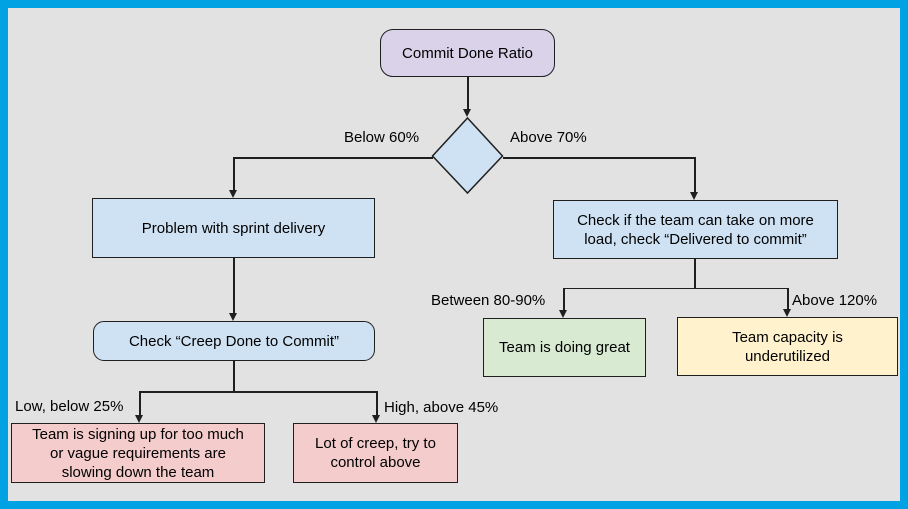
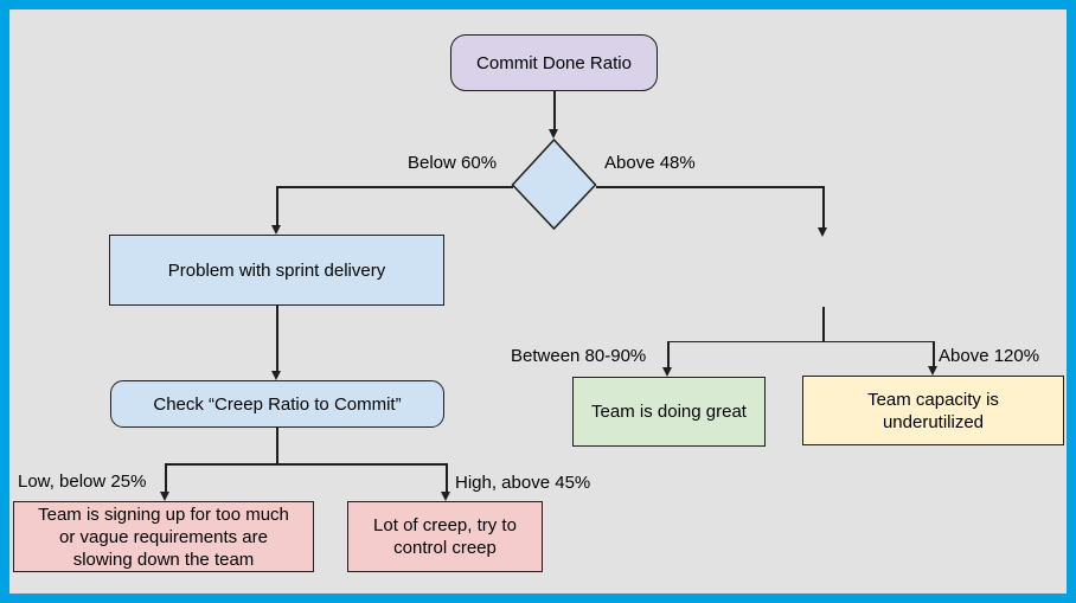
  Commit Done Ratio
  Problem with sprint delivery
- Check if the team can take on more load, check “Delivered to commit”
- Check “Creep Done to Commit”
+ Check “Creep Ratio to Commit”
  Team is signing up for too much or vague requirements are slowing down the team
- Lot of creep, try to control above
+ Lot of creep, try to control creep
  Team is doing great
  Team capacity is underutilized
  Below 60%
- Above 70%
+ Above 48%
  Low, below 25%
  High, above 45%
  Between 80-90%
  Above 120%
